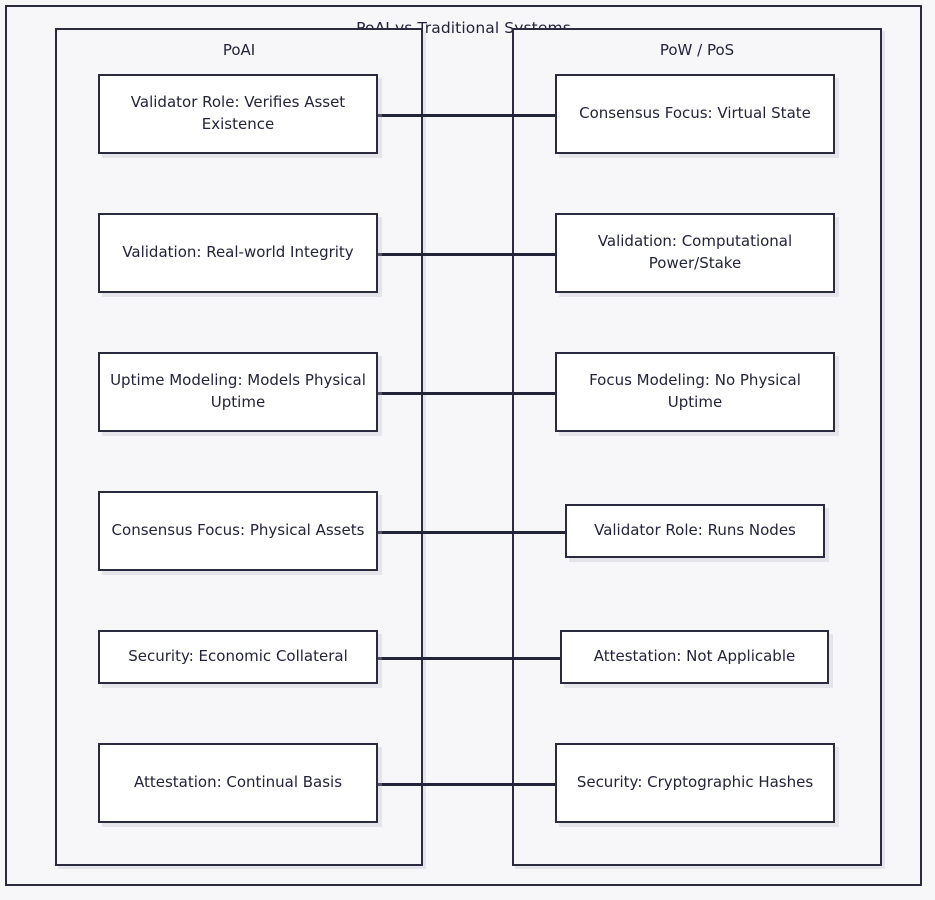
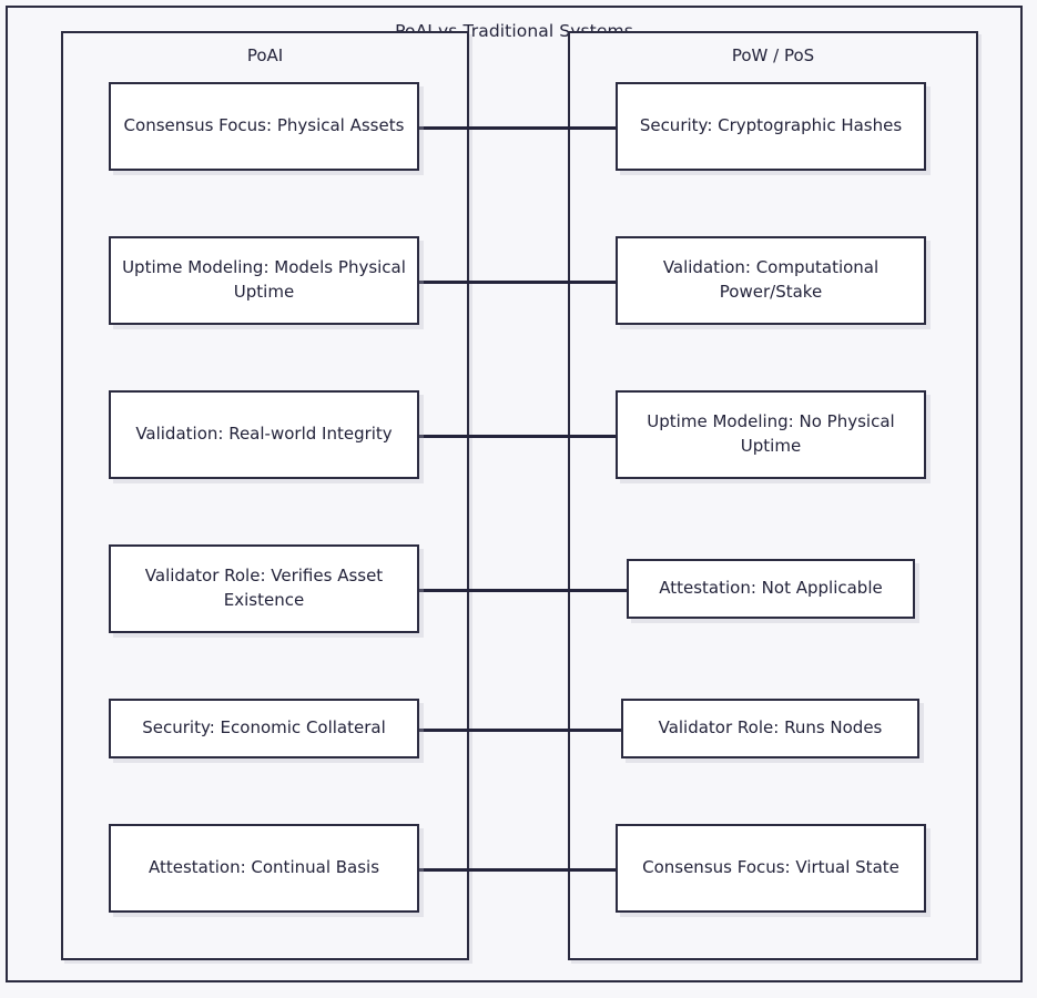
  PoAI
  PoW / PoS
- Validator Role: Verifies Asset Existence
+ Consensus Focus: Physical Assets
- Consensus Focus: Virtual State
+ Security: Cryptographic Hashes
- Validation: Real-world Integrity
+ Uptime Modeling: Models Physical Uptime
  Validation: Computational Power/Stake
- Uptime Modeling: Models Physical Uptime
+ Validation: Real-world Integrity
- Focus Modeling: No Physical Uptime
+ Uptime Modeling: No Physical Uptime
- Consensus Focus: Physical Assets
+ Validator Role: Verifies Asset Existence
- Validator Role: Runs Nodes
+ Attestation: Not Applicable
  Security: Economic Collateral
- Attestation: Not Applicable
+ Validator Role: Runs Nodes
  Attestation: Continual Basis
- Security: Cryptographic Hashes
+ Consensus Focus: Virtual State
